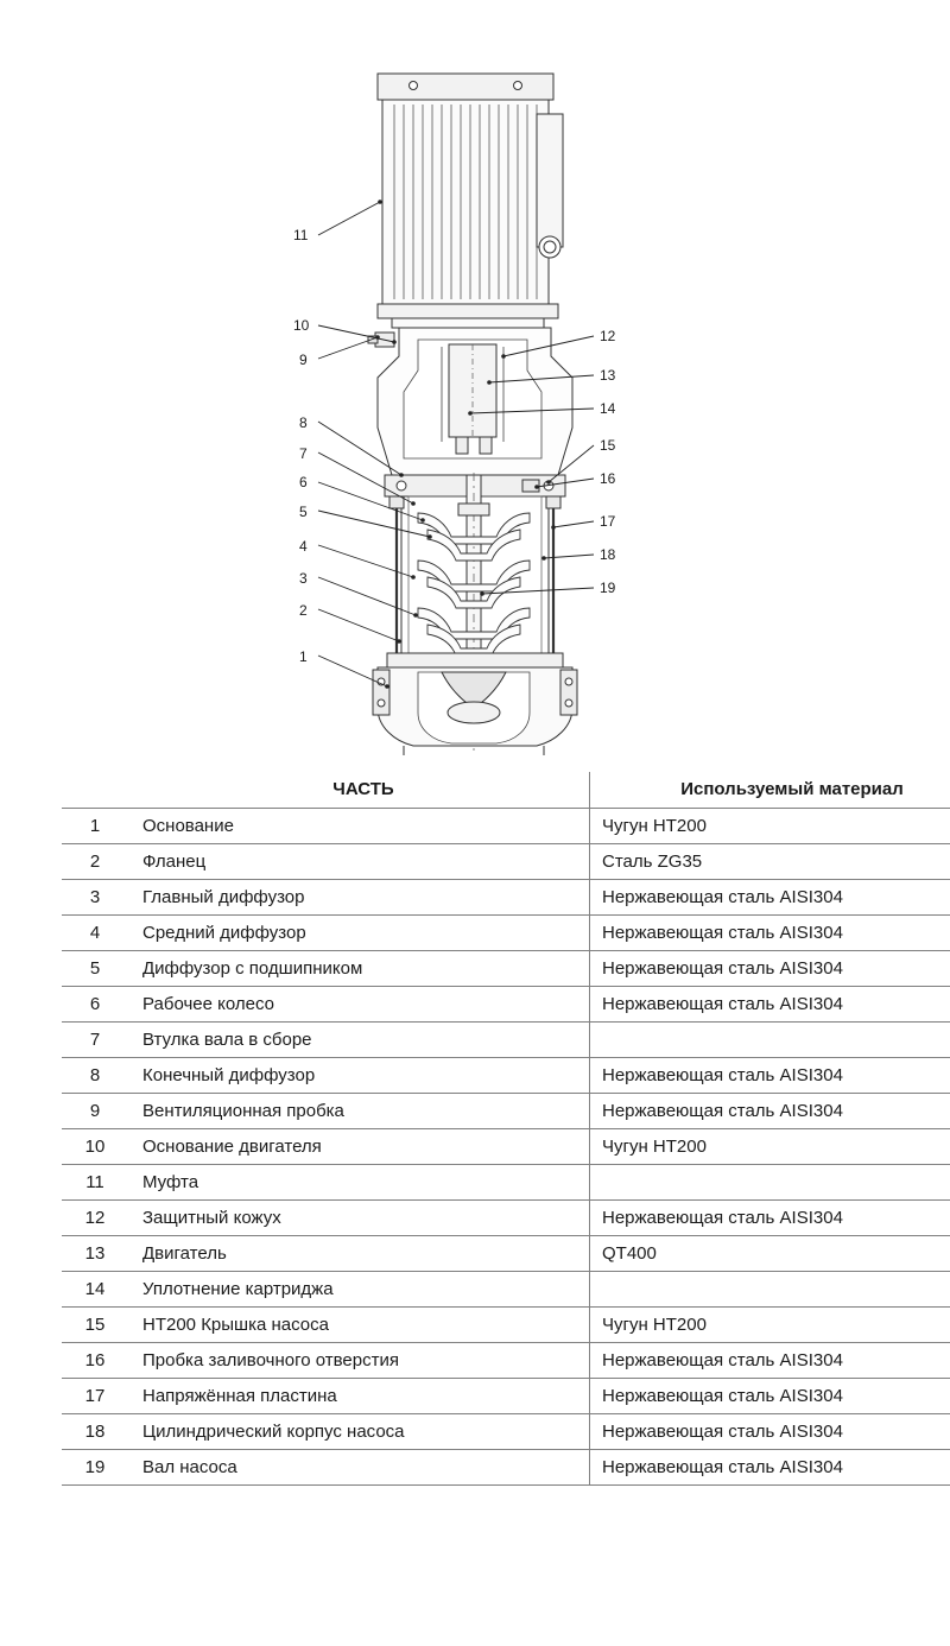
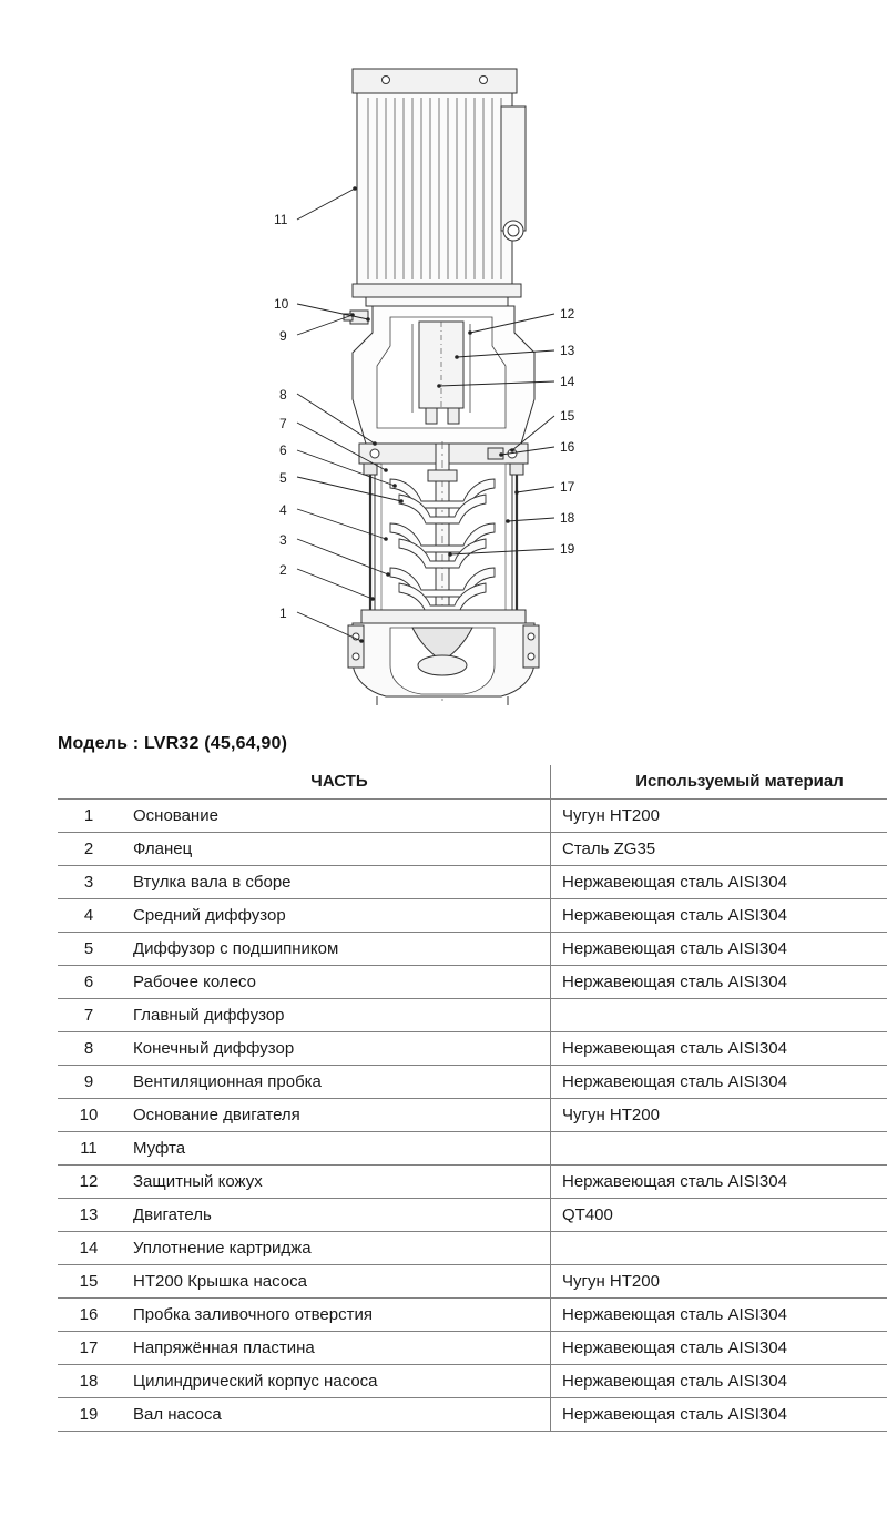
  11
  10
  9
  8
  7
  6
  5
  4
  3
  2
  1
  12
  13
  14
  15
  16
  17
  18
  19
+ Модель : LVR32 (45,64,90)
  	ЧАСТЬ	Используемый материал
  1	Основание	Чугун HT200
  2	Фланец	Сталь ZG35
- 3	Главный диффузор	Нержавеющая сталь AISI304
+ 3	Втулка вала в сборе	Нержавеющая сталь AISI304
  4	Средний диффузор	Нержавеющая сталь AISI304
  5	Диффузор с подшипником	Нержавеющая сталь AISI304
  6	Рабочее колесо	Нержавеющая сталь AISI304
- 7	Втулка вала в сборе
+ 7	Главный диффузор
  8	Конечный диффузор	Нержавеющая сталь AISI304
  9	Вентиляционная пробка	Нержавеющая сталь AISI304
  10	Основание двигателя	Чугун HT200
  11	Муфта
  12	Защитный кожух	Нержавеющая сталь AISI304
  13	Двигатель	QT400
  14	Уплотнение картриджа
  15	HT200 Крышка насоса	Чугун HT200
  16	Пробка заливочного отверстия	Нержавеющая сталь AISI304
  17	Напряжённая пластина	Нержавеющая сталь AISI304
  18	Цилиндрический корпус насоса	Нержавеющая сталь AISI304
  19	Вал насоса	Нержавеющая сталь AISI304
